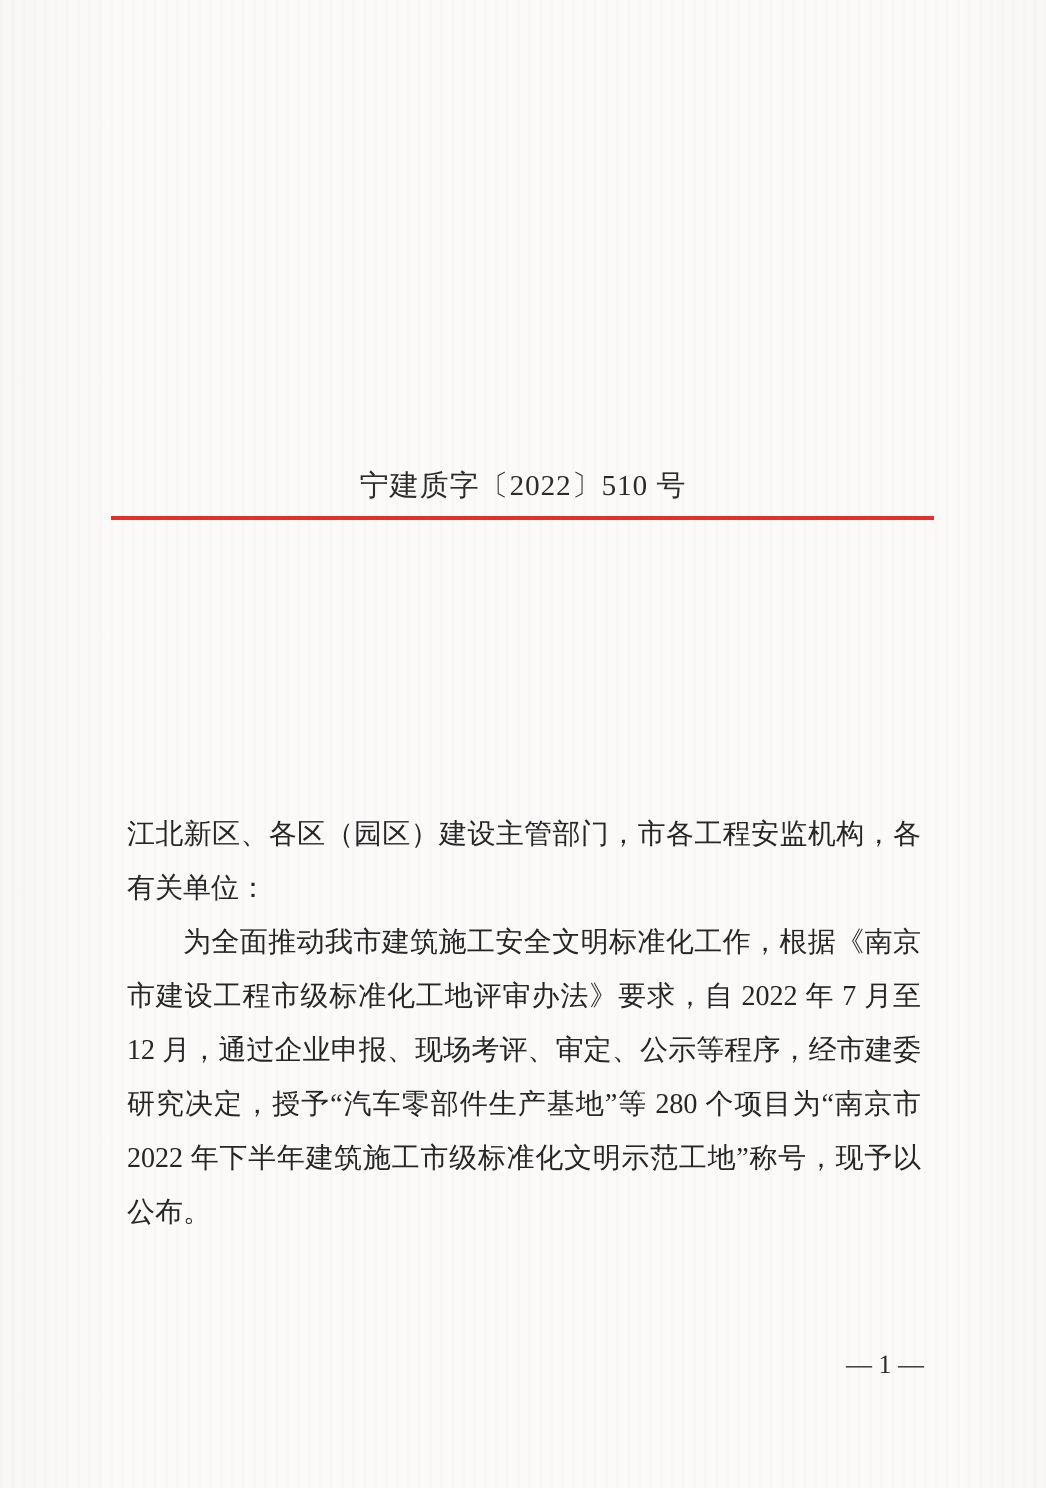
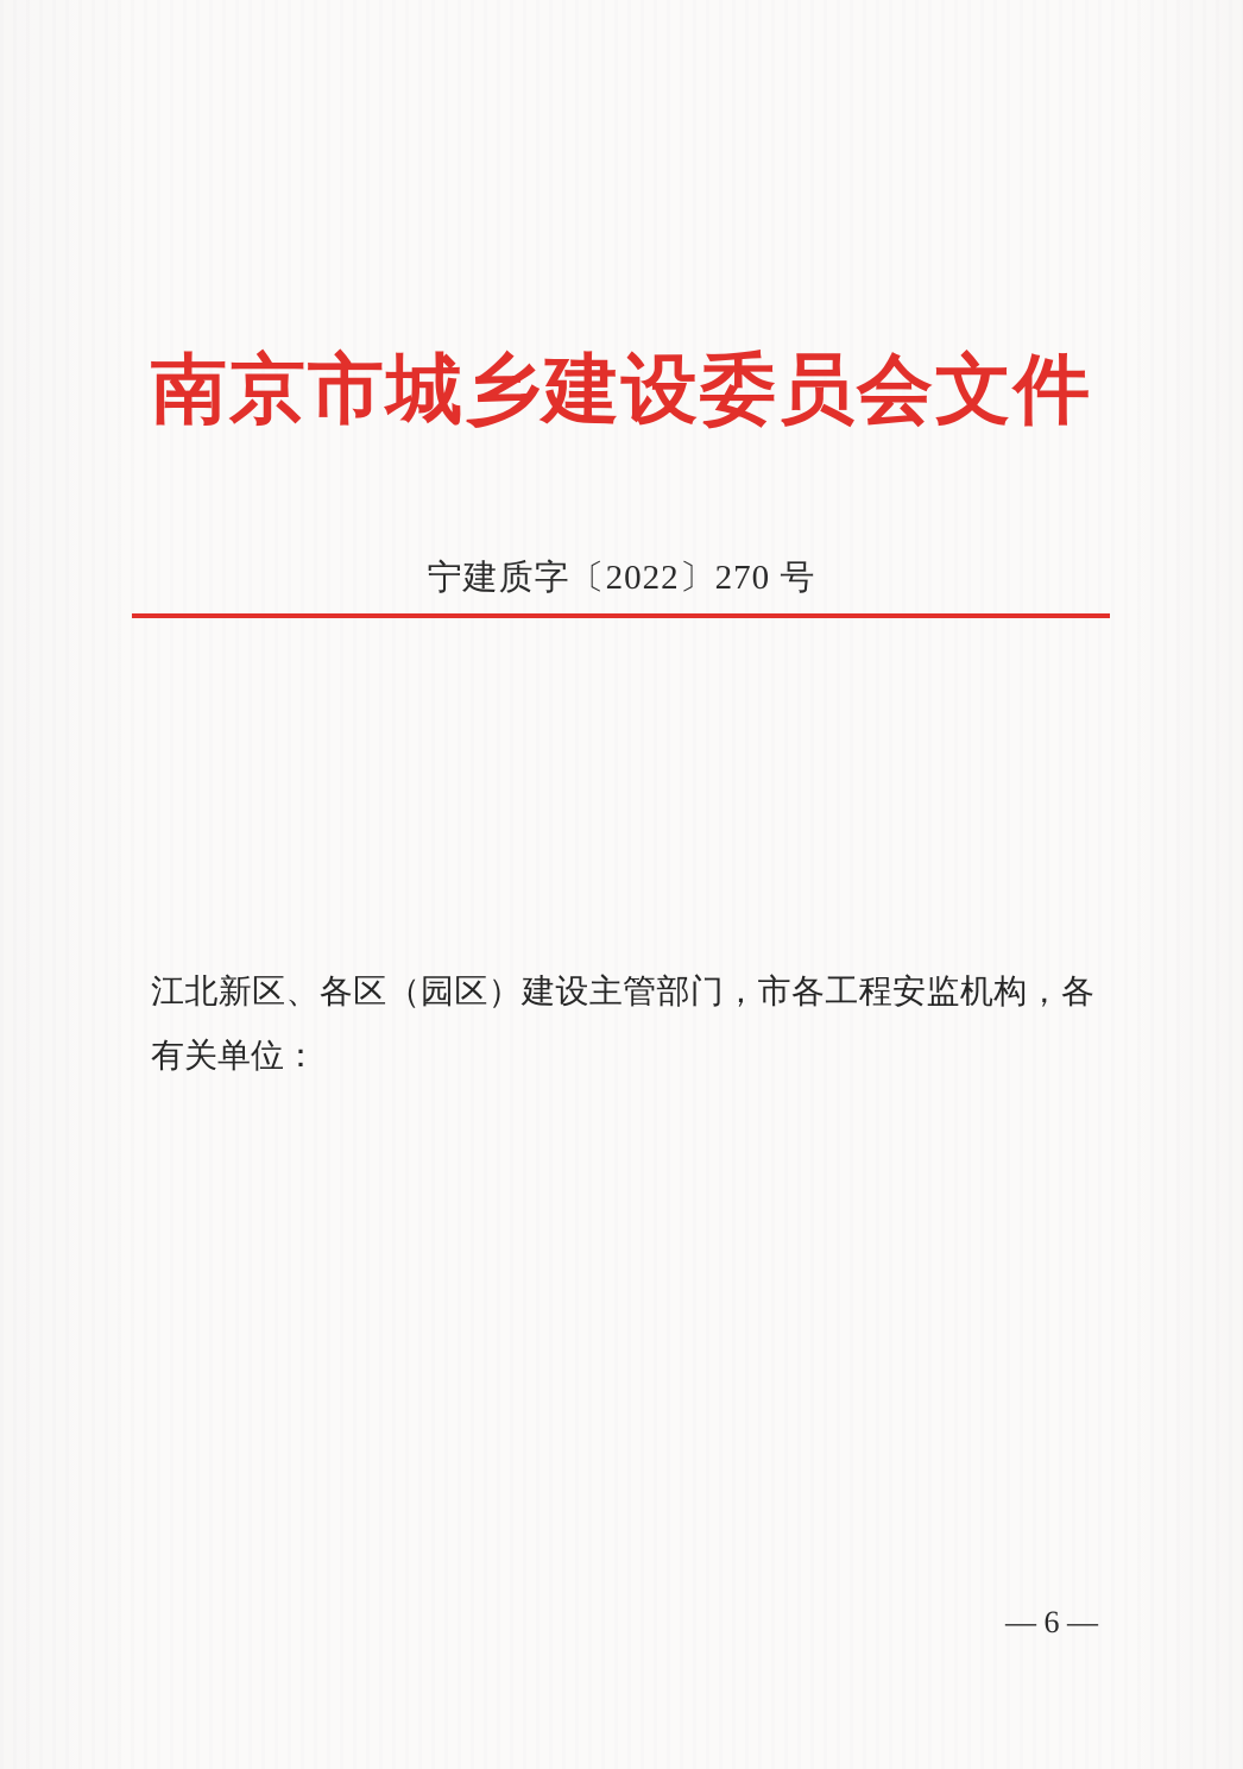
+ 南京市城乡建设委员会文件
- 宁建质字〔2022〕510 号
+ 宁建质字〔2022〕270 号
  江北新区、各区（园区）建设主管部门，市各工程安监机构，各有关单位：
- 为全面推动我市建筑施工安全文明标准化工作，根据《南京市建设工程市级标准化工地评审办法》要求，自 2022 年 7 月至 12 月，通过企业申报、现场考评、审定、公示等程序，经市建委研究决定，授予“汽车零部件生产基地”等 280 个项目为“南京市 2022 年下半年建筑施工市级标准化文明示范工地”称号，现予以公布。
- — 1 —
+ — 6 —
